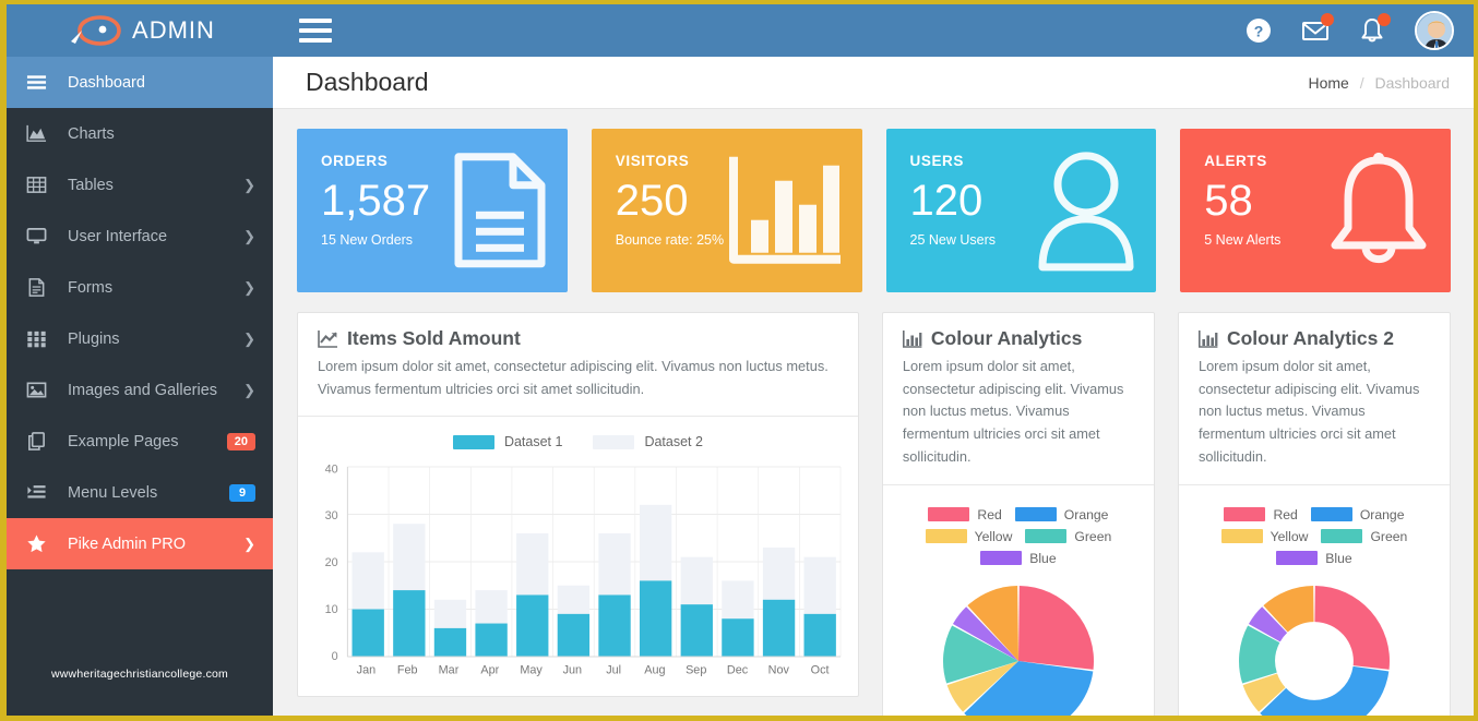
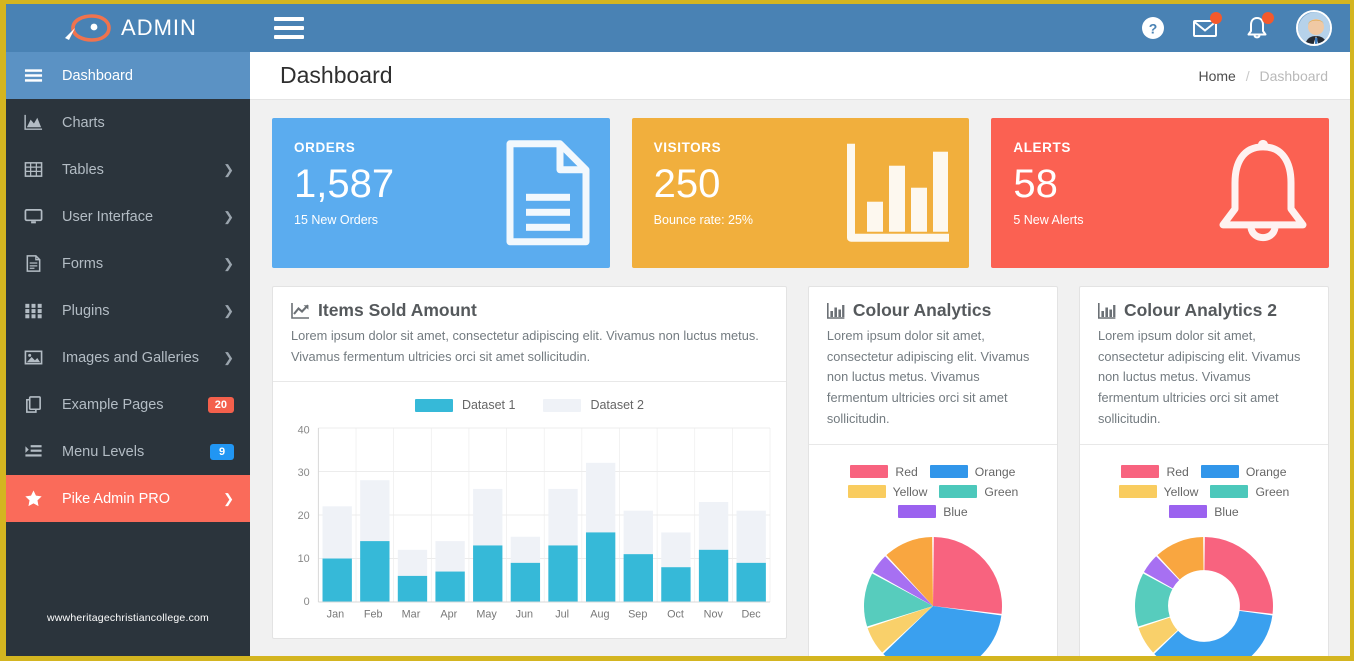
  ADMIN
  ?
  Dashboard
  Charts
  Tables
  ❯
  User Interface
  ❯
  Forms
  ❯
  Plugins
  ❯
  Images and Galleries
  ❯
  Example Pages
  20
  Menu Levels
  9
  Pike Admin PRO
  ❯
  wwwheritagechristiancollege.com
  Dashboard
  Home / Dashboard
  ORDERS
  1,587
  15 New Orders
  VISITORS
  250
  Bounce rate: 25%
- USERS
- 120
- 25 New Users
  ALERTS
  58
  5 New Alerts
  Items Sold Amount
  Lorem ipsum dolor sit amet, consectetur adipiscing elit. Vivamus non luctus metus. Vivamus fermentum ultricies orci sit amet sollicitudin.
  Dataset 1
  Dataset 2
  0
  10
  20
  30
  40
  Jan
  Feb
  Mar
  Apr
  May
  Jun
  Jul
  Aug
  Sep
- Dec
+ Oct
  Nov
- Oct
+ Dec
  Colour Analytics
  Lorem ipsum dolor sit amet, consectetur adipiscing elit. Vivamus non luctus metus. Vivamus fermentum ultricies orci sit amet sollicitudin.
  Red
  Orange
  Yellow
  Green
  Blue
  Colour Analytics 2
  Lorem ipsum dolor sit amet, consectetur adipiscing elit. Vivamus non luctus metus. Vivamus fermentum ultricies orci sit amet sollicitudin.
  Red
  Orange
  Yellow
  Green
  Blue
